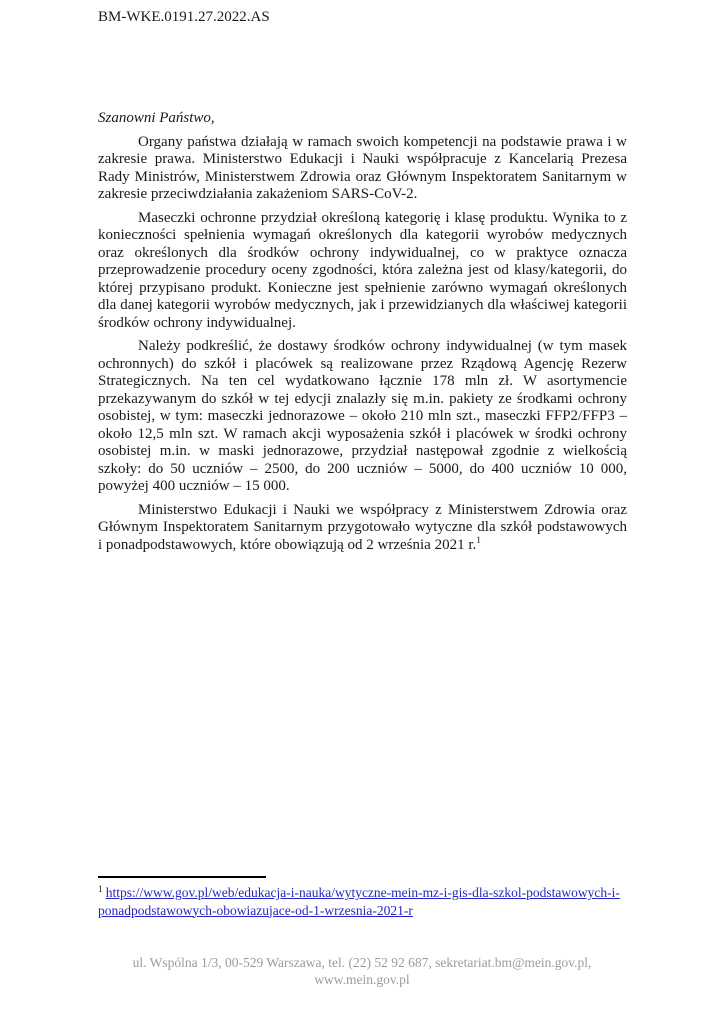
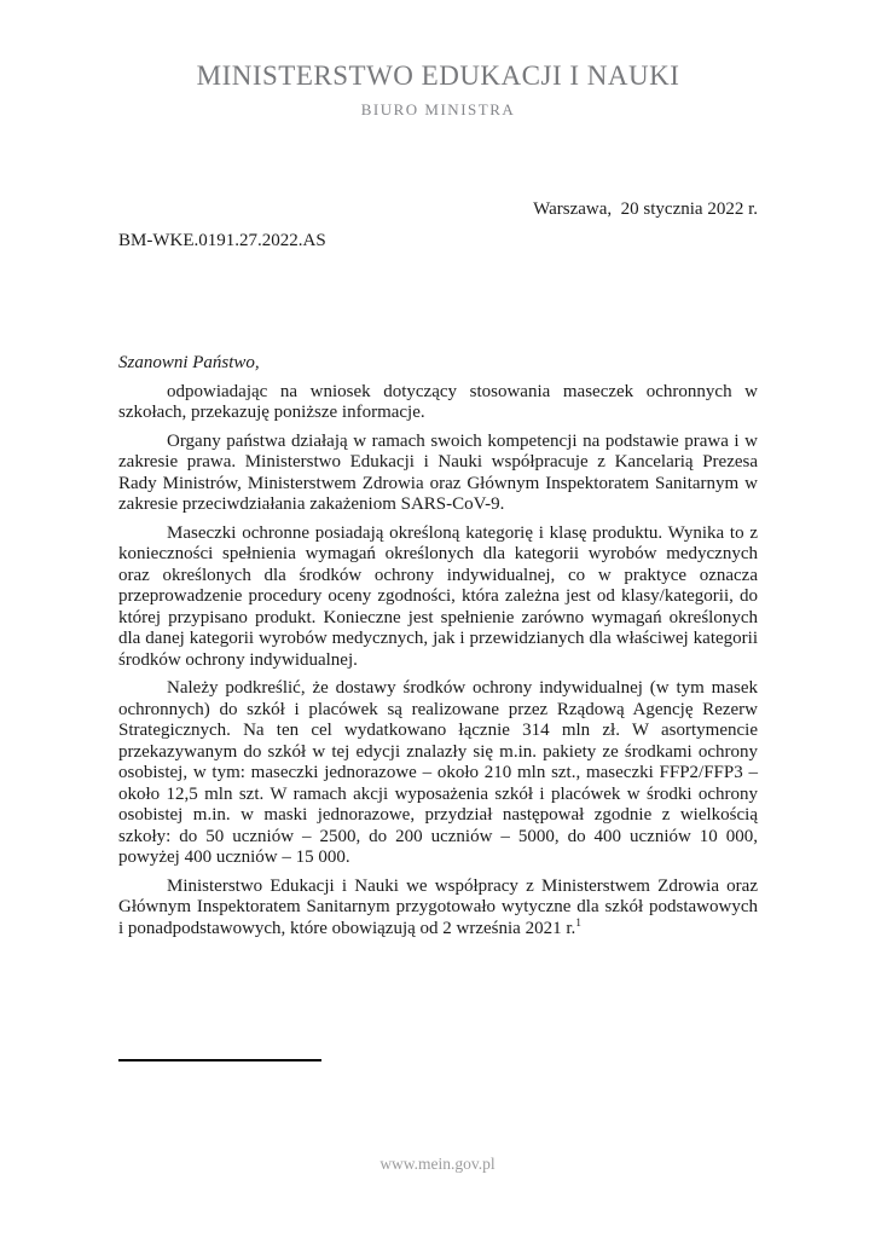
+ MINISTERSTWO EDUKACJI I NAUKI
+ BIURO MINISTRA
+ Warszawa, 20 stycznia 2022 r.
  BM-WKE.0191.27.2022.AS
  Szanowni Państwo,
+ odpowiadając na wniosek dotyczący stosowania maseczek ochronnych w szkołach, przekazuję poniższe informacje.
- Organy państwa działają w ramach swoich kompetencji na podstawie prawa i w zakresie prawa. Ministerstwo Edukacji i Nauki współpracuje z Kancelarią Prezesa Rady Ministrów, Ministerstwem Zdrowia oraz Głównym Inspektoratem Sanitarnym w zakresie przeciwdziałania zakażeniom SARS-CoV-2.
+ Organy państwa działają w ramach swoich kompetencji na podstawie prawa i w zakresie prawa. Ministerstwo Edukacji i Nauki współpracuje z Kancelarią Prezesa Rady Ministrów, Ministerstwem Zdrowia oraz Głównym Inspektoratem Sanitarnym w zakresie przeciwdziałania zakażeniom SARS-CoV-9.
- Maseczki ochronne przydział określoną kategorię i klasę produktu. Wynika to z konieczności spełnienia wymagań określonych dla kategorii wyrobów medycznych oraz określonych dla środków ochrony indywidualnej, co w praktyce oznacza przeprowadzenie procedury oceny zgodności, która zależna jest od klasy/kategorii, do której przypisano produkt. Konieczne jest spełnienie zarówno wymagań określonych dla danej kategorii wyrobów medycznych, jak i przewidzianych dla właściwej kategorii środków ochrony indywidualnej.
+ Maseczki ochronne posiadają określoną kategorię i klasę produktu. Wynika to z konieczności spełnienia wymagań określonych dla kategorii wyrobów medycznych oraz określonych dla środków ochrony indywidualnej, co w praktyce oznacza przeprowadzenie procedury oceny zgodności, która zależna jest od klasy/kategorii, do której przypisano produkt. Konieczne jest spełnienie zarówno wymagań określonych dla danej kategorii wyrobów medycznych, jak i przewidzianych dla właściwej kategorii środków ochrony indywidualnej.
- Należy podkreślić, że dostawy środków ochrony indywidualnej (w tym masek ochronnych) do szkół i placówek są realizowane przez Rządową Agencję Rezerw Strategicznych. Na ten cel wydatkowano łącznie 178 mln zł. W asortymencie przekazywanym do szkół w tej edycji znalazły się m.in. pakiety ze środkami ochrony osobistej, w tym: maseczki jednorazowe – około 210 mln szt., maseczki FFP2/FFP3 – około 12,5 mln szt. W ramach akcji wyposażenia szkół i placówek w środki ochrony osobistej m.in. w maski jednorazowe, przydział następował zgodnie z wielkością szkoły: do 50 uczniów – 2500, do 200 uczniów – 5000, do 400 uczniów 10 000, powyżej 400 uczniów – 15 000.
+ Należy podkreślić, że dostawy środków ochrony indywidualnej (w tym masek ochronnych) do szkół i placówek są realizowane przez Rządową Agencję Rezerw Strategicznych. Na ten cel wydatkowano łącznie 314 mln zł. W asortymencie przekazywanym do szkół w tej edycji znalazły się m.in. pakiety ze środkami ochrony osobistej, w tym: maseczki jednorazowe – około 210 mln szt., maseczki FFP2/FFP3 – około 12,5 mln szt. W ramach akcji wyposażenia szkół i placówek w środki ochrony osobistej m.in. w maski jednorazowe, przydział następował zgodnie z wielkością szkoły: do 50 uczniów – 2500, do 200 uczniów – 5000, do 400 uczniów 10 000, powyżej 400 uczniów – 15 000.
  Ministerstwo Edukacji i Nauki we współpracy z Ministerstwem Zdrowia oraz Głównym Inspektoratem Sanitarnym przygotowało wytyczne dla szkół podstawowych i ponadpodstawowych, które obowiązują od 2 września 2021 r.1
- 1 https://www.gov.pl/web/edukacja-i-nauka/wytyczne-mein-mz-i-gis-dla-szkol-podstawowych-i-ponadpodstawowych-obowiazujace-od-1-wrzesnia-2021-r
- ul. Wspólna 1/3, 00-529 Warszawa, tel. (22) 52 92 687, sekretariat.bm@mein.gov.pl,
  www.mein.gov.pl
